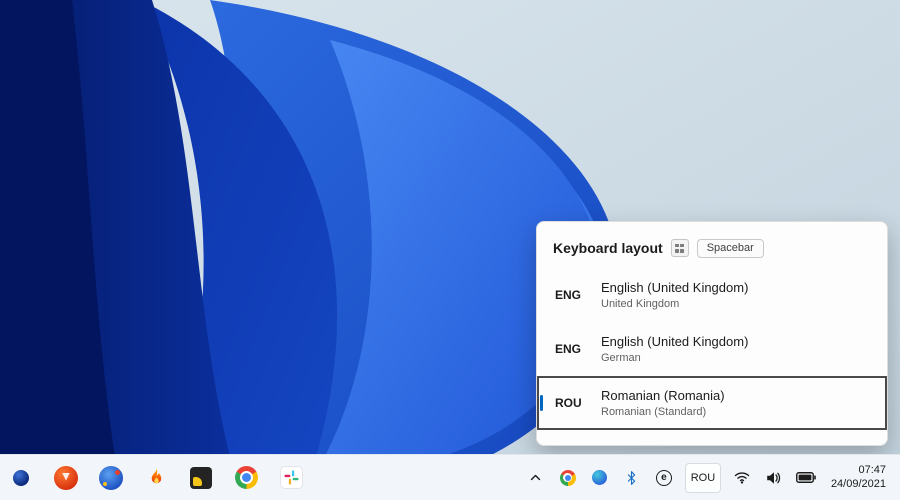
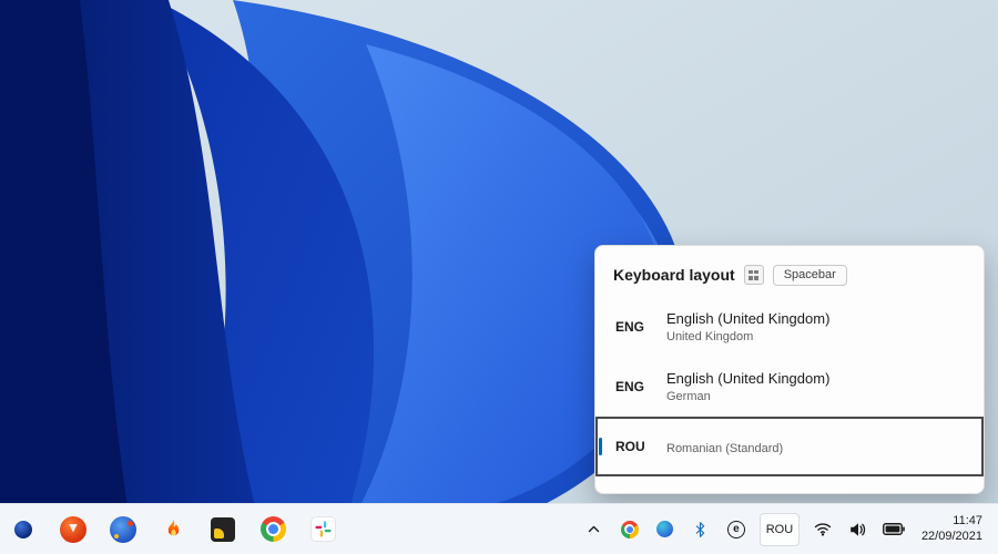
  Keyboard layout
  Spacebar
  ENG
  English (United Kingdom)
  United Kingdom
  ENG
  English (United Kingdom)
  German
  ROU
- Romanian (Romania)
  Romanian (Standard)
  e
  ROU
- 07:47
+ 11:47
- 24/09/2021
+ 22/09/2021
